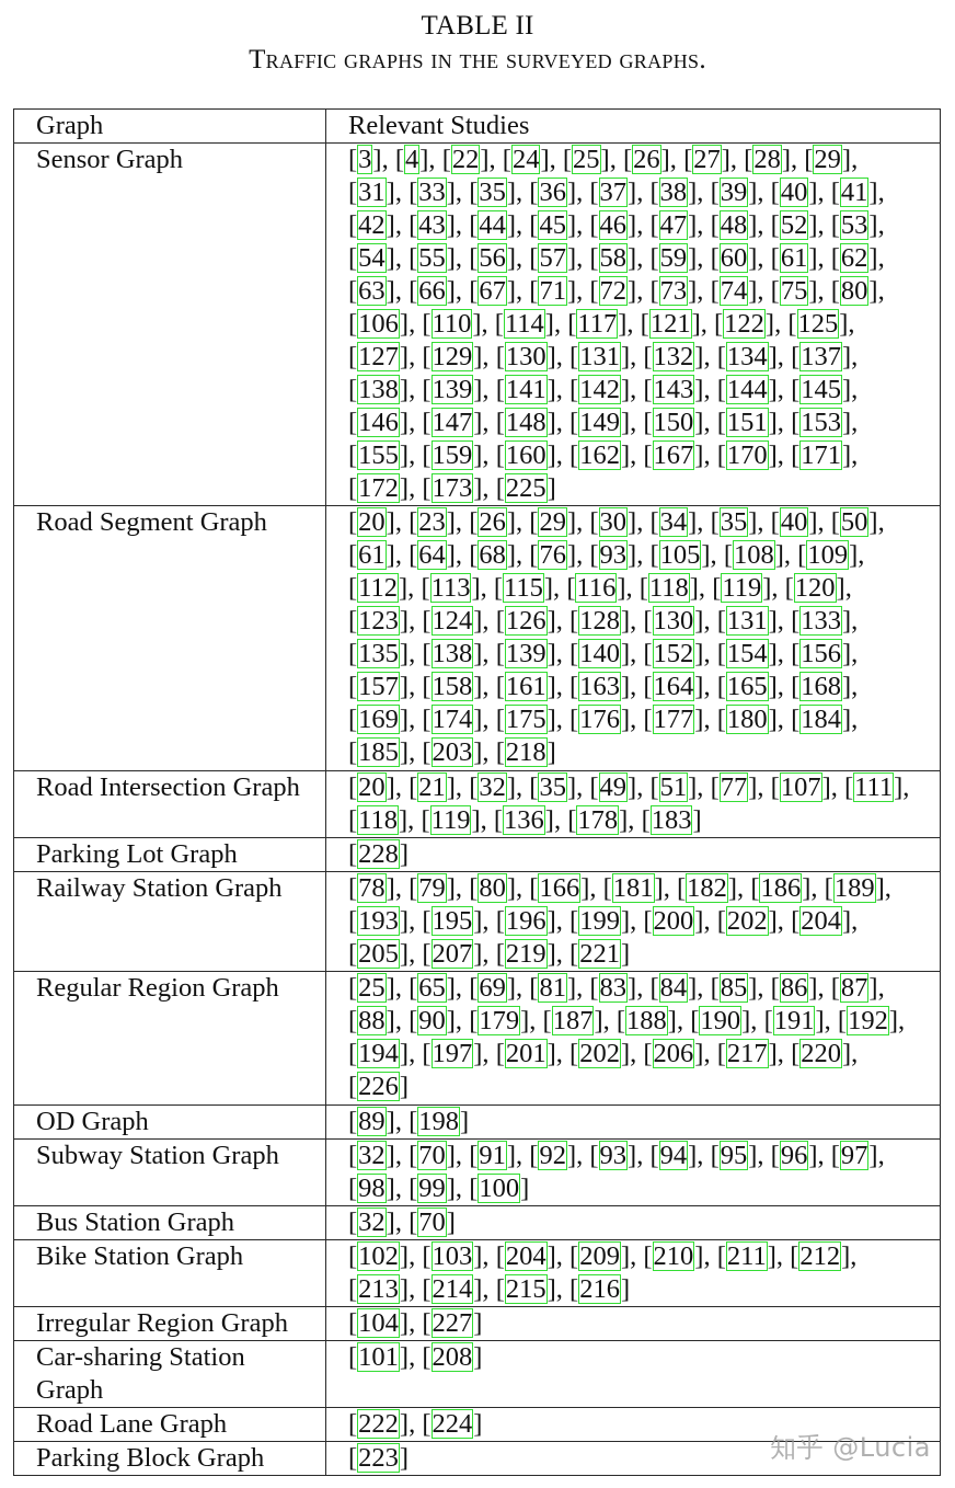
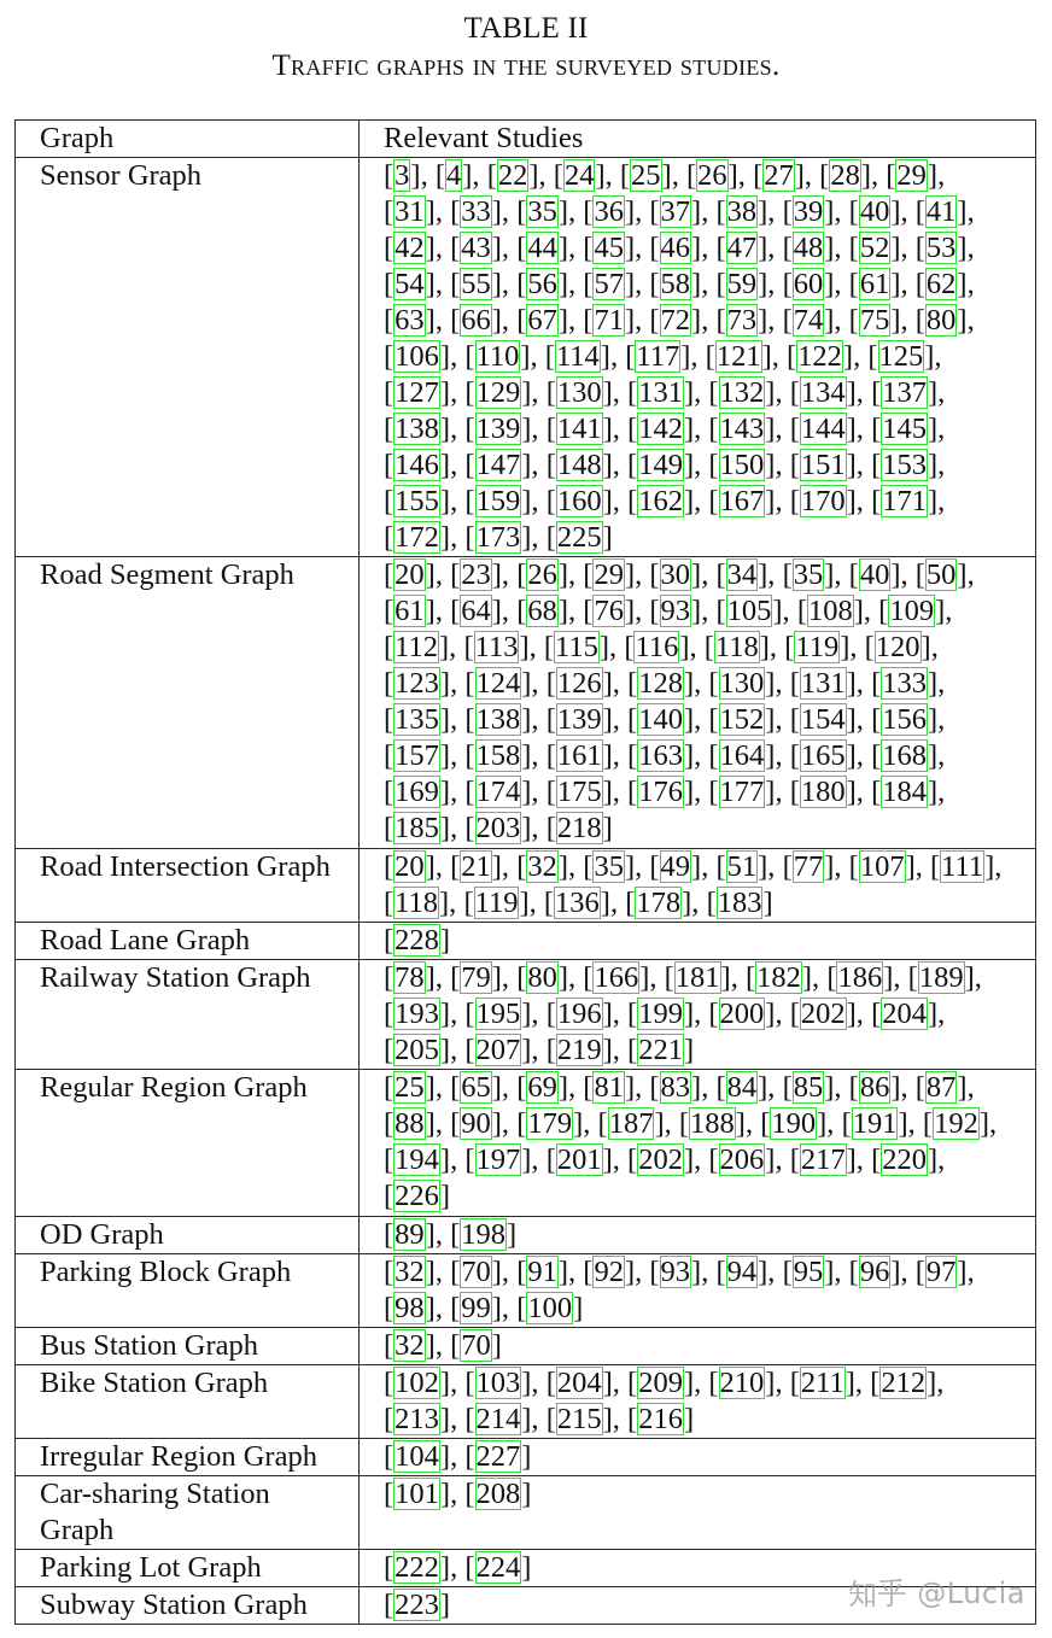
  TABLE II
- Traffic graphs in the surveyed graphs.
+ Traffic graphs in the surveyed studies.
  Graph	Relevant Studies
  Sensor Graph	[3], [4], [22], [24], [25], [26], [27], [28], [29], [31], [33], [35], [36], [37], [38], [39], [40], [41], [42], [43], [44], [45], [46], [47], [48], [52], [53], [54], [55], [56], [57], [58], [59], [60], [61], [62], [63], [66], [67], [71], [72], [73], [74], [75], [80], [106], [110], [114], [117], [121], [122], [125], [127], [129], [130], [131], [132], [134], [137], [138], [139], [141], [142], [143], [144], [145], [146], [147], [148], [149], [150], [151], [153], [155], [159], [160], [162], [167], [170], [171], [172], [173], [225]
  Road Segment Graph	[20], [23], [26], [29], [30], [34], [35], [40], [50], [61], [64], [68], [76], [93], [105], [108], [109], [112], [113], [115], [116], [118], [119], [120], [123], [124], [126], [128], [130], [131], [133], [135], [138], [139], [140], [152], [154], [156], [157], [158], [161], [163], [164], [165], [168], [169], [174], [175], [176], [177], [180], [184], [185], [203], [218]
  Road Intersection Graph	[20], [21], [32], [35], [49], [51], [77], [107], [111], [118], [119], [136], [178], [183]
- Parking Lot Graph	[228]
+ Road Lane Graph	[228]
  Railway Station Graph	[78], [79], [80], [166], [181], [182], [186], [189], [193], [195], [196], [199], [200], [202], [204], [205], [207], [219], [221]
  Regular Region Graph	[25], [65], [69], [81], [83], [84], [85], [86], [87], [88], [90], [179], [187], [188], [190], [191], [192], [194], [197], [201], [202], [206], [217], [220], [226]
  OD Graph	[89], [198]
- Subway Station Graph	[32], [70], [91], [92], [93], [94], [95], [96], [97], [98], [99], [100]
+ Parking Block Graph	[32], [70], [91], [92], [93], [94], [95], [96], [97], [98], [99], [100]
  Bus Station Graph	[32], [70]
  Bike Station Graph	[102], [103], [204], [209], [210], [211], [212], [213], [214], [215], [216]
  Irregular Region Graph	[104], [227]
  Car-sharing Station Graph	[101], [208]
- Road Lane Graph	[222], [224]
+ Parking Lot Graph	[222], [224]
- Parking Block Graph	[223]
+ Subway Station Graph	[223]
  知乎 @Lucia
